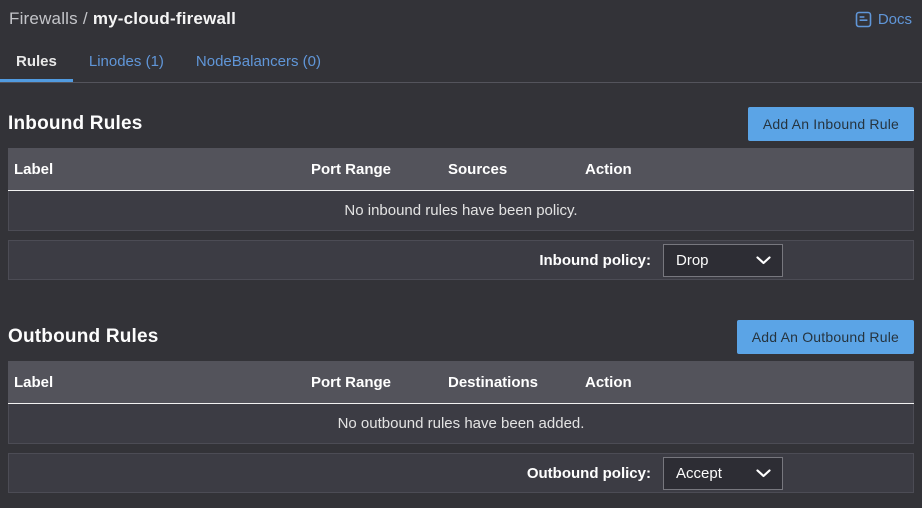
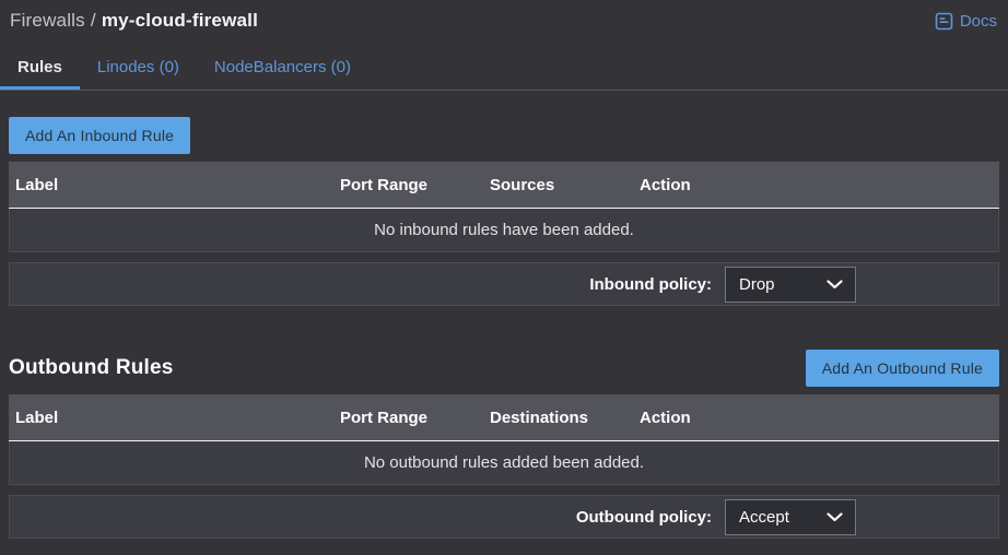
  Firewalls / my-cloud-firewall
  Docs
  Rules
- Linodes (1)
+ Linodes (0)
  NodeBalancers (0)
- Inbound Rules
  Add An Inbound Rule
  Label
  Port Range
  Sources
  Action
- No inbound rules have been policy.
+ No inbound rules have been added.
  Inbound policy:
  Drop
  Outbound Rules
  Add An Outbound Rule
  Label
  Port Range
  Destinations
  Action
- No outbound rules have been added.
+ No outbound rules added been added.
  Outbound policy:
  Accept
